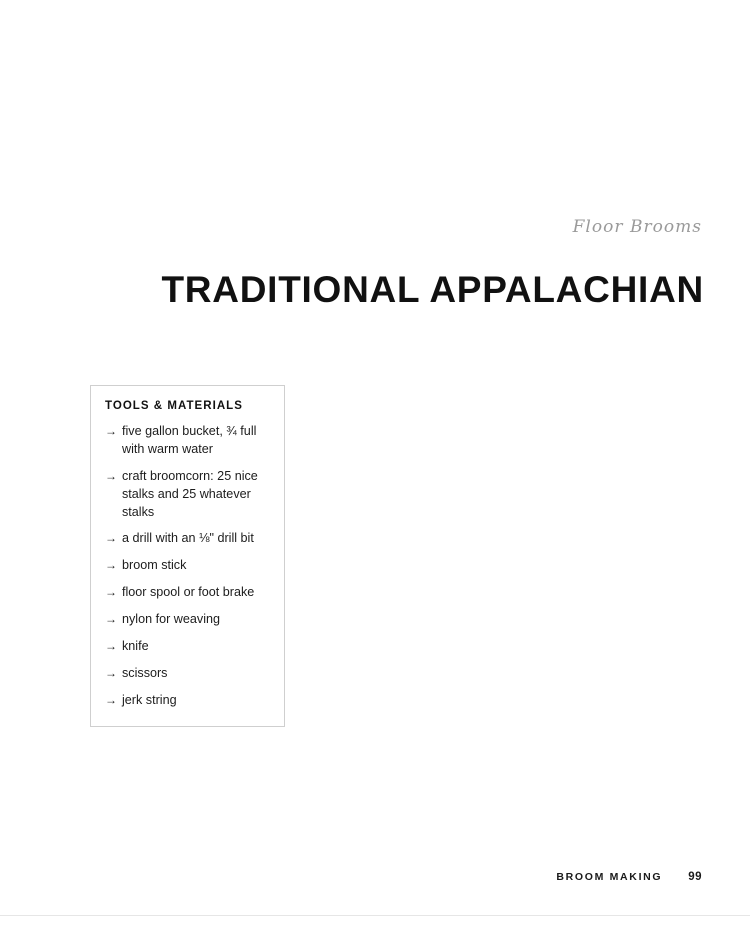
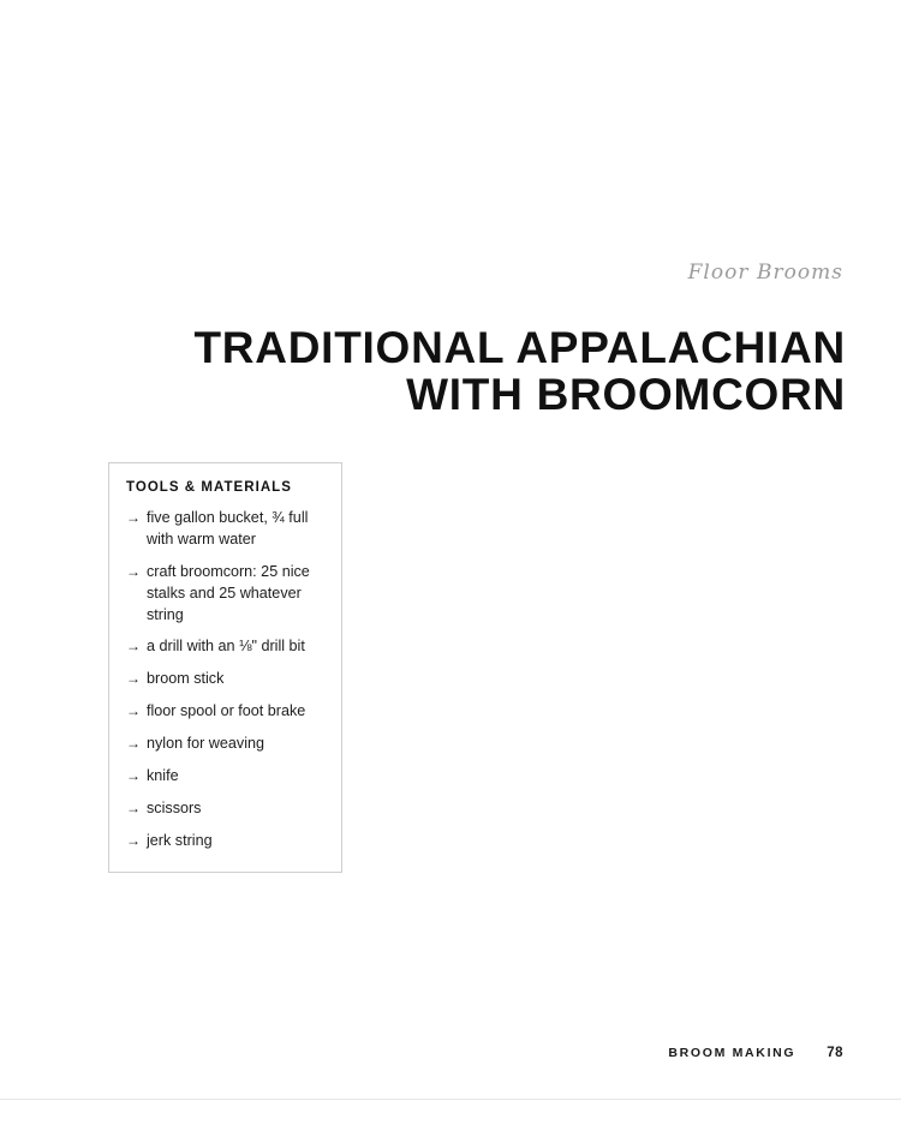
  Floor Brooms
  TRADITIONAL APPALACHIAN
+ WITH BROOMCORN
  TOOLS & MATERIALS
  →
  five gallon bucket, ¾ full with warm water
  →
- craft broomcorn: 25 nice stalks and 25 whatever stalks
+ craft broomcorn: 25 nice stalks and 25 whatever string
  →
  a drill with an ⅛" drill bit
  →
  broom stick
  →
  floor spool or foot brake
  →
  nylon for weaving
  →
  knife
  →
  scissors
  →
  jerk string
  BROOM MAKING
- 99
+ 78
